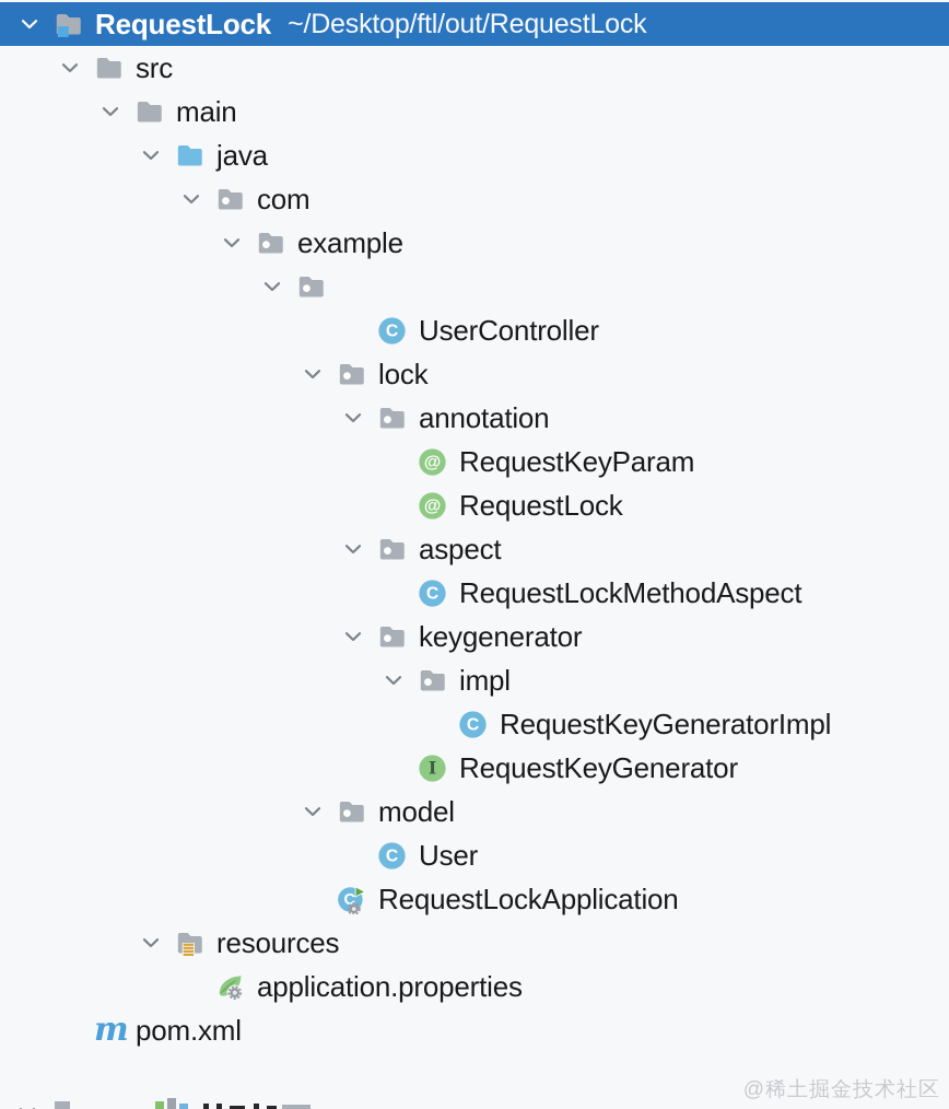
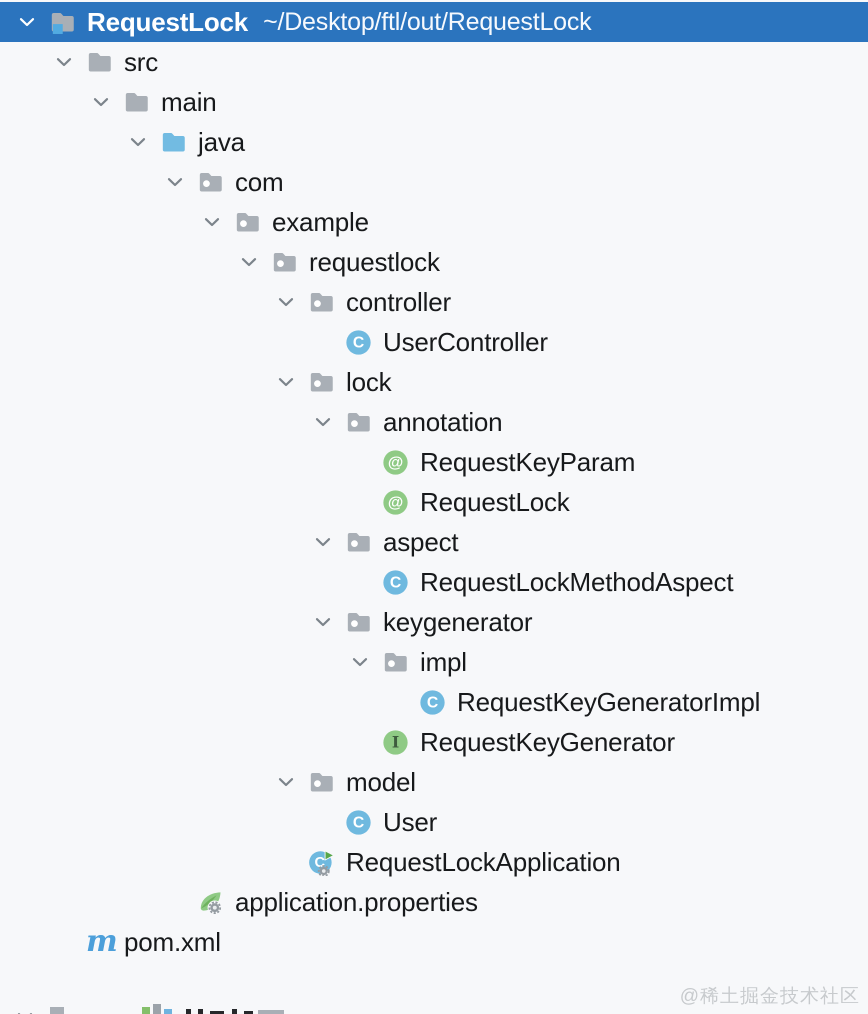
  RequestLock
  ~/Desktop/ftl/out/RequestLock
  src
  main
  java
  com
  example
+ requestlock
+ controller
  C
  UserController
  lock
  annotation
  @
  RequestKeyParam
  @
  RequestLock
  aspect
  C
  RequestLockMethodAspect
  keygenerator
  impl
  C
  RequestKeyGeneratorImpl
  I
  RequestKeyGenerator
  model
  C
  User
  C
  RequestLockApplication
- resources
  application.properties
  m
  pom.xml
  @稀土掘金技术社区
